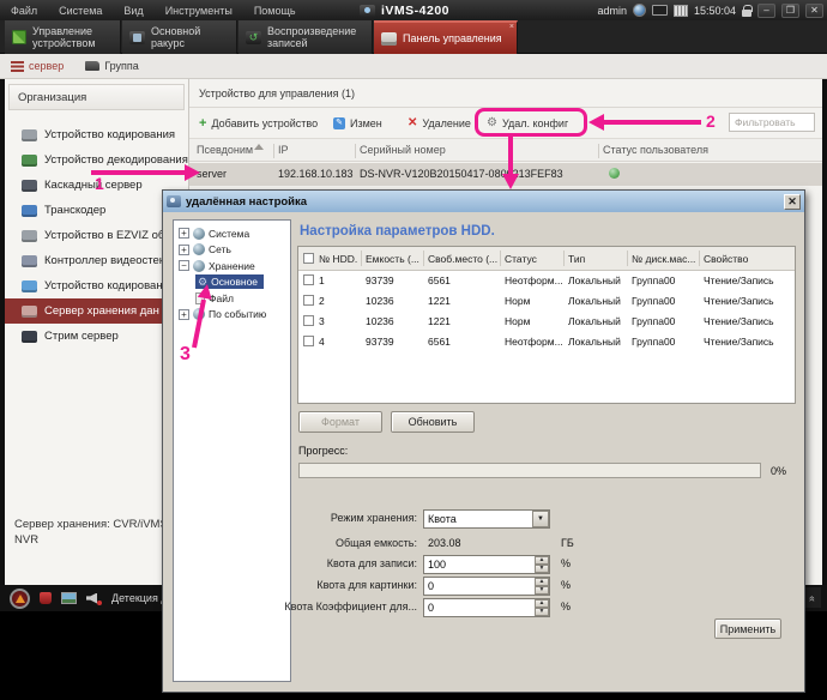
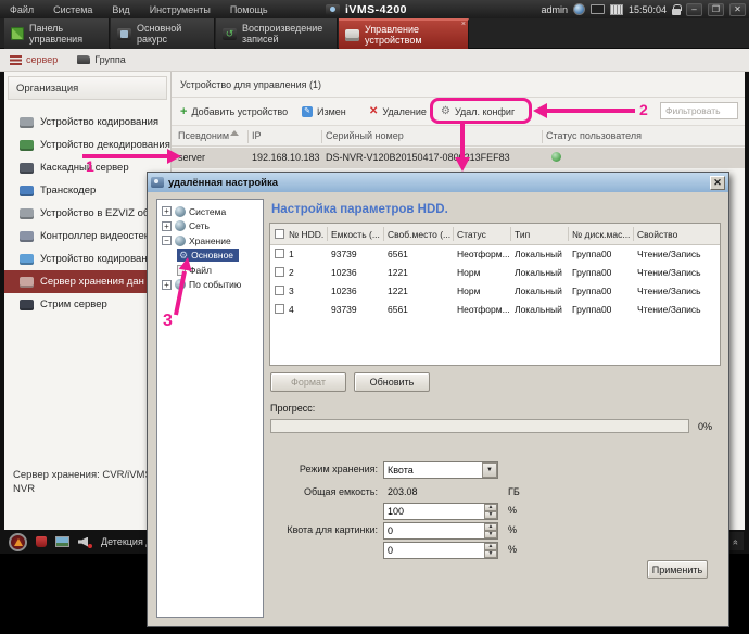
  Файл
  Система
  Вид
  Инструменты
  Помощь
  iVMS-4200
  admin
  15:50:04
  –
  ❐
  ✕
- Управление устройством
+ Панель управления
  Основной ракурс
  ↺
  Воспроизведение записей
- Панель управления
+ Управление устройством
  сервер
  Группа
  Организация
  Устройство кодирования
  Устройство декодирования
  Каскадный сервер
  Транскодер
  Устройство в EZVIZ о
  Контроллер видеосте
  Устройство кодирован
  Сервер хранения дан
  Стрим сервер
  Сервер хранения: CVR/iVMNVR
  Устройство для управления (1)
  +
  Добавить устройство
  Измен
  ✕
  Удаление
  ⚙
  Удал. конфиг
  Фильтровать
  Псевдоним
  IP
  Серийный номер
  Статус пользователя
  server
  192.168.10.183
  DS-NVR-V120B20150417-0813FEF83
  Детекция
  удалённая настройка
  ✕
  +
  Система
  +
  Сеть
  −
  Хранение
  ⚙
  Основное
  Файл
  +
  По событию
  Настройка параметров HDD.
  № HDD.
  Емкость (...
  Своб.место (...
  Статус
  Тип
  № диск.мас...
  Свойство
  1
  93739
  6561
  Неотформ...
  Локальный
  Группа00
  Чтение/Запись
  2
  10236
  1221
  Норм
  Локальный
  Группа00
  Чтение/Запись
  3
  10236
  1221
  Норм
  Локальный
  Группа00
  Чтение/Запись
  4
  93739
  6561
  Неотформ...
  Локальный
  Группа00
  Чтение/Запись
  Формат
  Обновить
  Прогресс:
  0%
  Режим хранения:
  Квота
  Общая емкость:
  203.08
  ГБ
- Квота для записи:
  100
  %
  Квота для картинки:
  0
  %
- Квота Коэффициент для...
  0
  %
  Применить
  1
  2
  3
